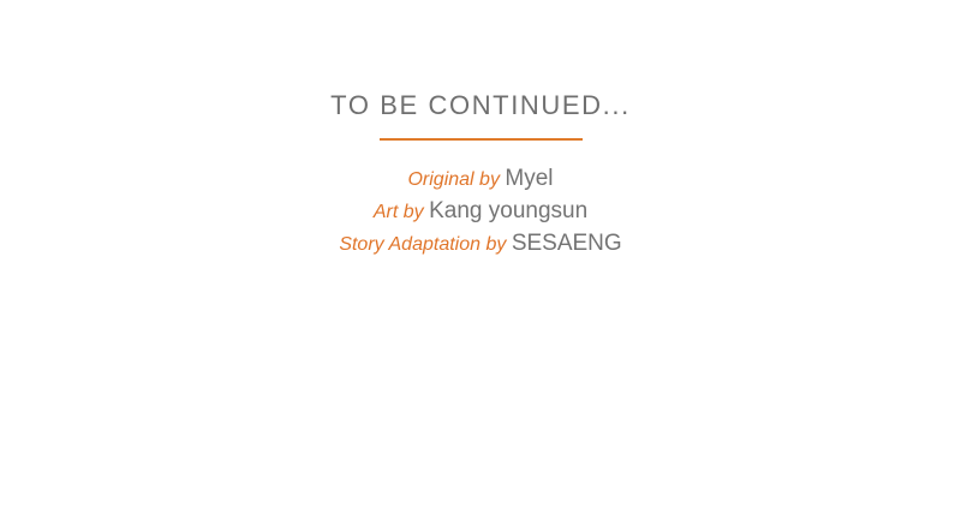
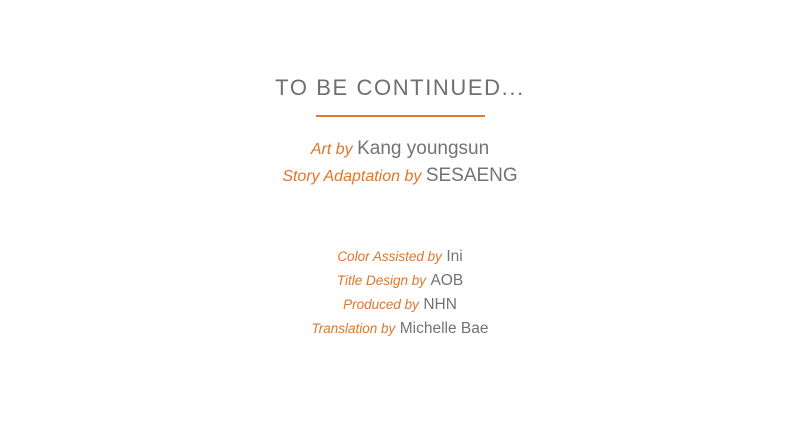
  TO BE CONTINUED...
- Original by Myel
  Art by Kang youngsun
  Story Adaptation by SESAENG
+ Color Assisted by Ini
+ Title Design by AOB
+ Produced by NHN
+ Translation by Michelle Bae
